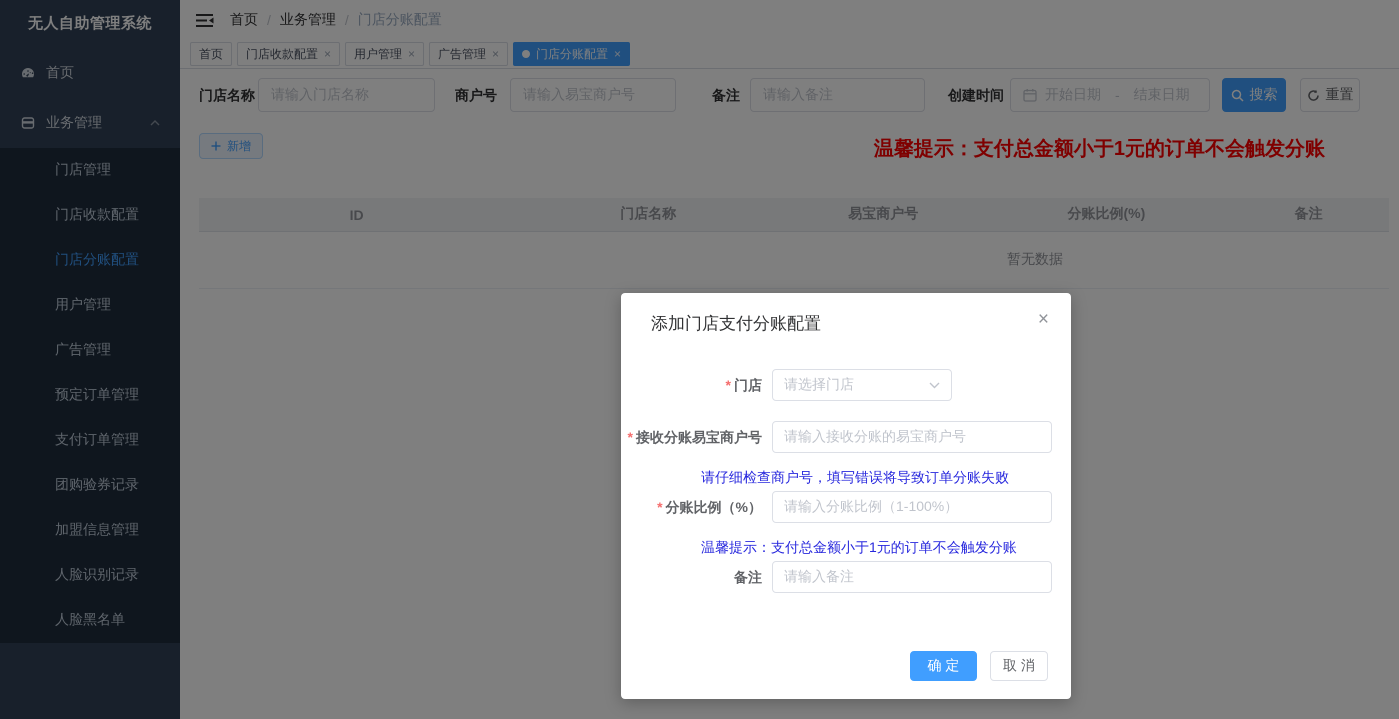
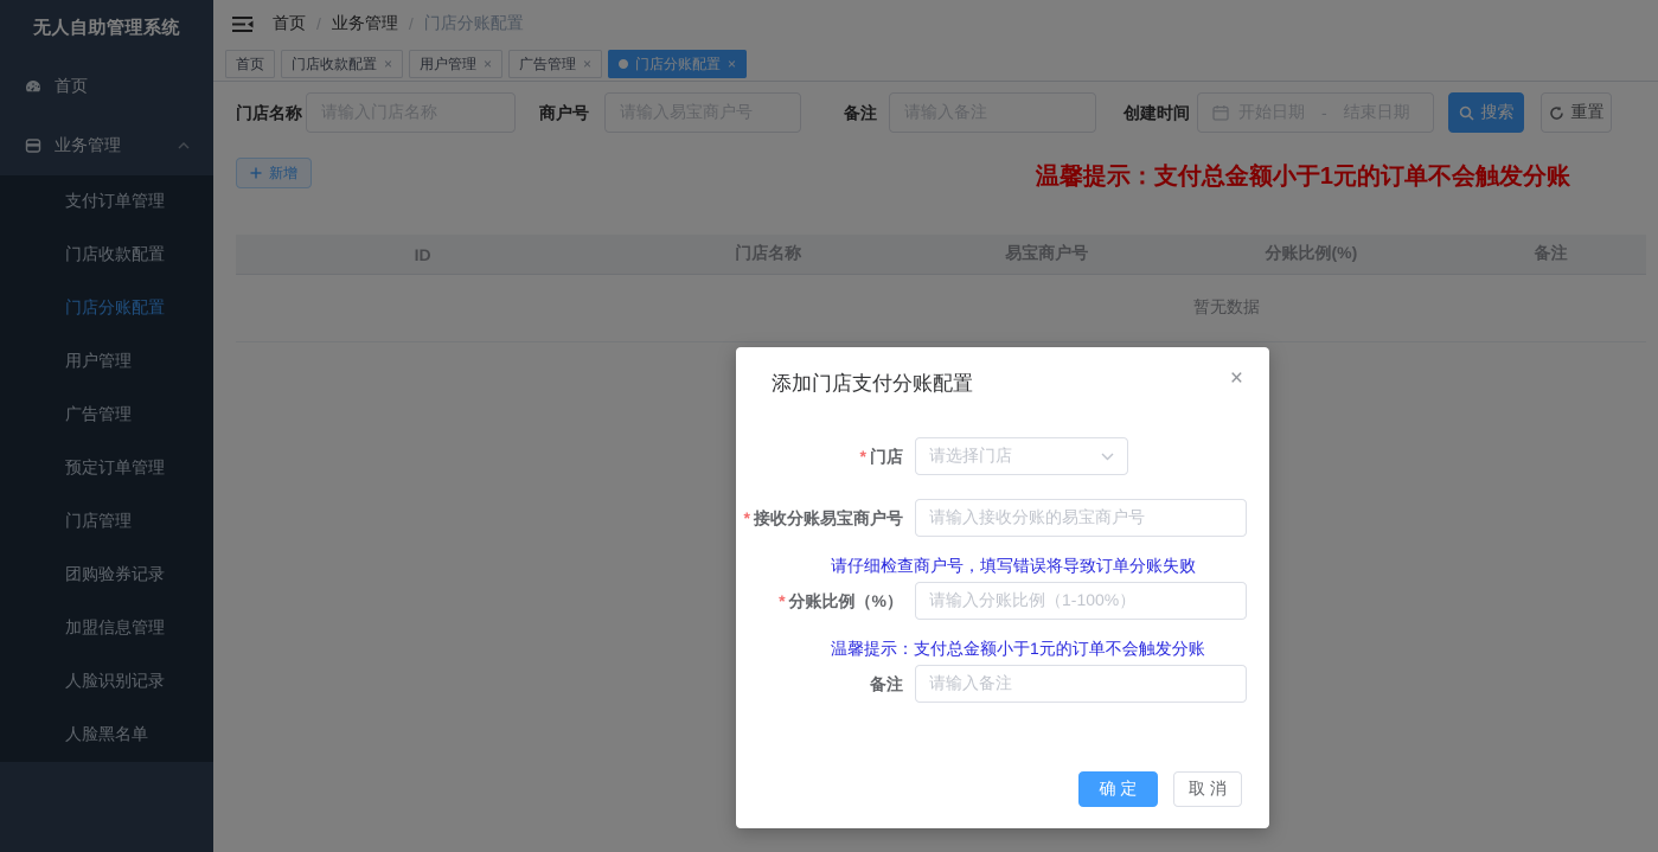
  无人自助管理系统
  首页
  业务管理
- 门店管理
+ 支付订单管理
  门店收款配置
  门店分账配置
  用户管理
  广告管理
  预定订单管理
- 支付订单管理
+ 门店管理
  团购验券记录
  加盟信息管理
  人脸识别记录
  人脸黑名单
  首页
  /
  业务管理
  /
  门店分账配置
  首页
  门店收款配置
  ×
  用户管理
  ×
  广告管理
  ×
  门店分账配置
  ×
  门店名称
  请输入门店名称
  商户号
  请输入易宝商户号
  备注
  请输入备注
  创建时间
  开始日期
  -
  结束日期
  搜索
  重置
  新增
  温馨提示：支付总金额小于1元的订单不会触发分账
  ID
  门店名称
  易宝商户号
  分账比例(%)
  备注
  暂无数据
  添加门店支付分账配置
  ×
  * 门店
  请选择门店
  * 接收分账易宝商户号
  请输入接收分账的易宝商户号
  请仔细检查商户号，填写错误将导致订单分账失败
  * 分账比例（%）
  请输入分账比例（1-100%）
  温馨提示：支付总金额小于1元的订单不会触发分账
  备注
  请输入备注
  确 定
  取 消
